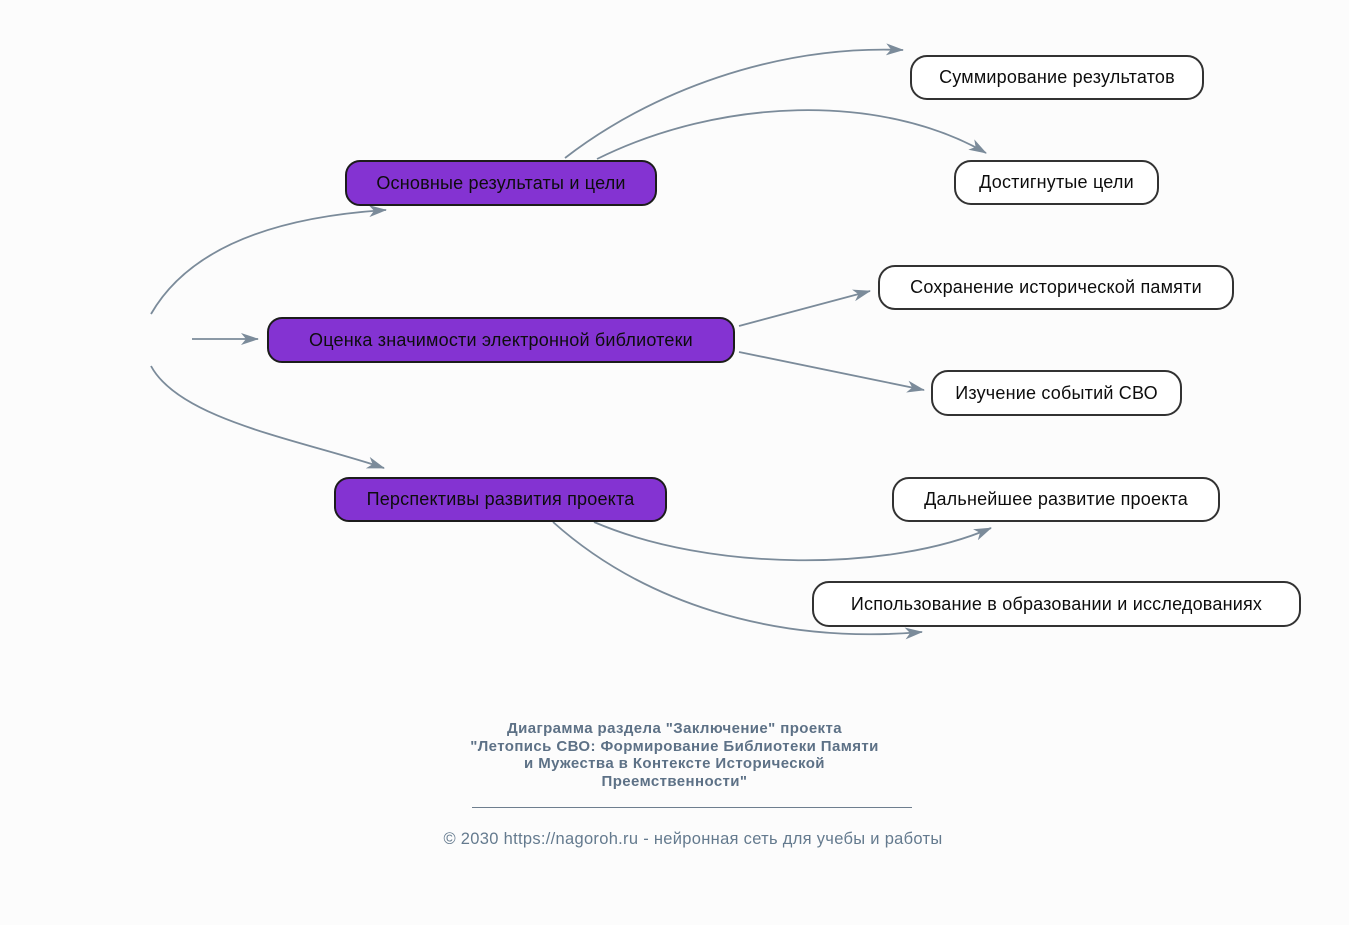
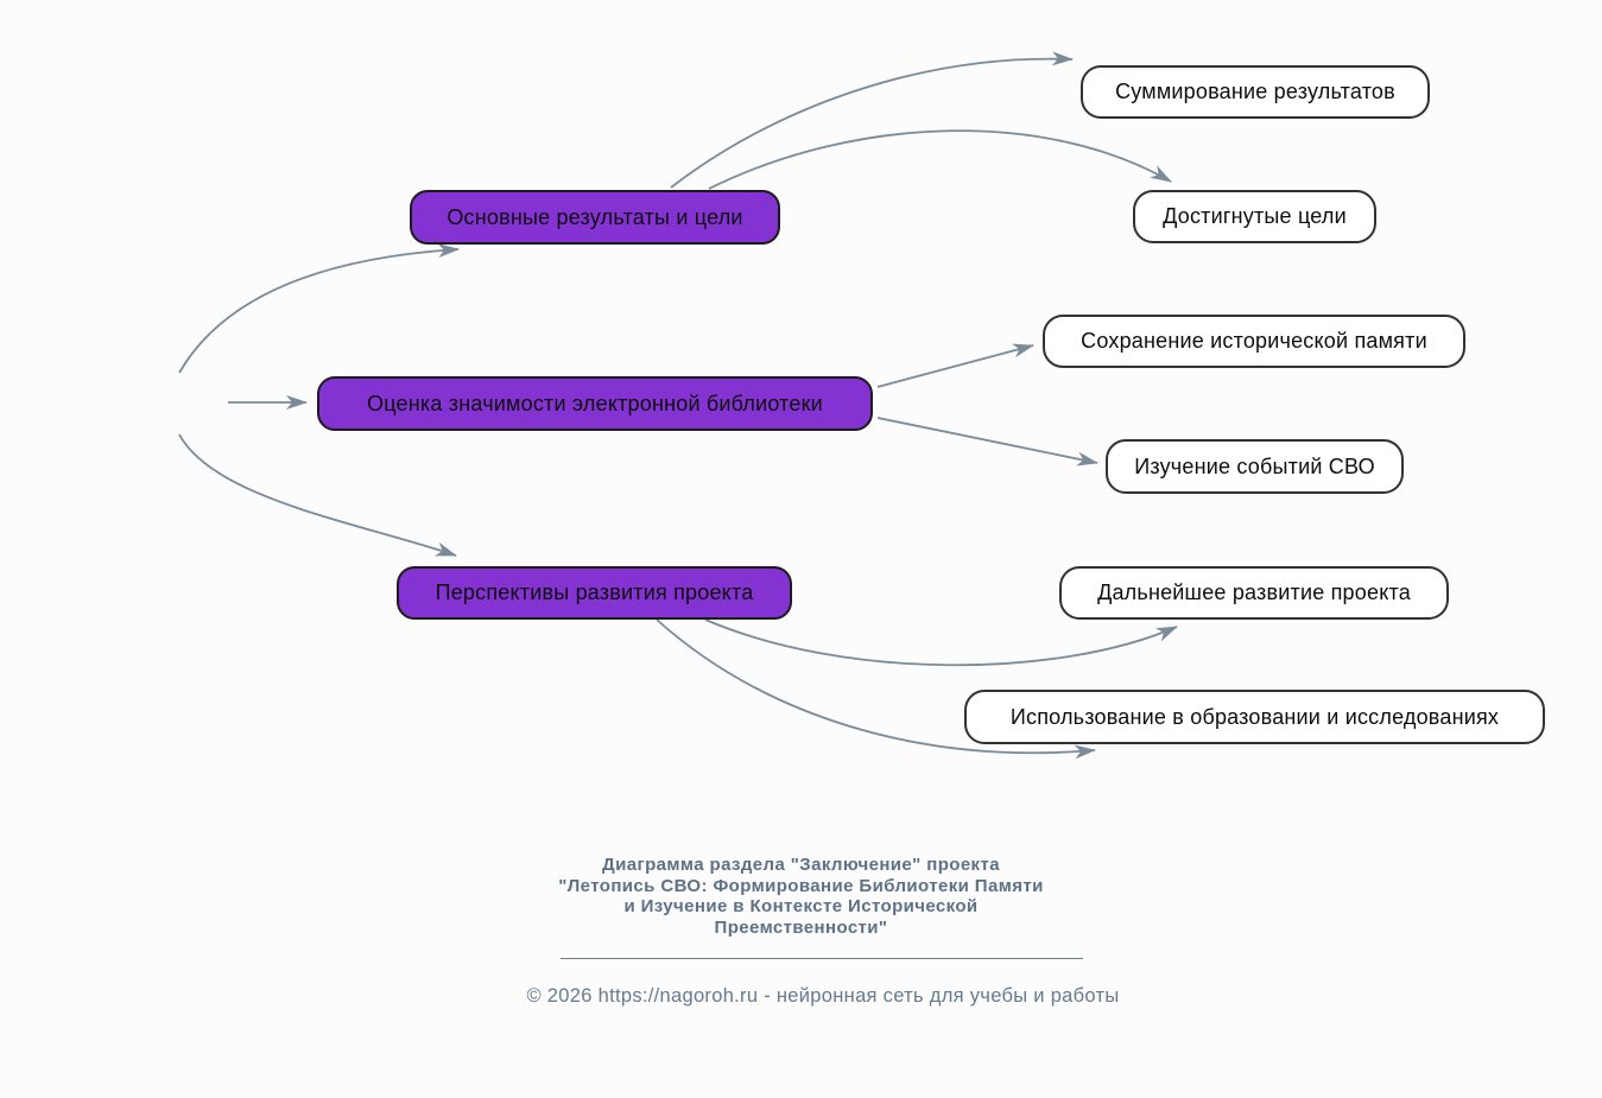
  Основные результаты и цели
  Оценка значимости электронной библиотеки
  Перспективы развития проекта
  Суммирование результатов
  Достигнутые цели
  Сохранение исторической памяти
  Изучение событий СВО
  Дальнейшее развитие проекта
  Использование в образовании и исследованиях
  Диаграмма раздела "Заключение" проекта
  "Летопись СВО: Формирование Библиотеки Памяти
- и Мужества в Контексте Исторической
+ и Изучение в Контексте Исторической
  Преемственности"
- © 2030 https://nagoroh.ru - нейронная сеть для учебы и работы
+ © 2026 https://nagoroh.ru - нейронная сеть для учебы и работы
